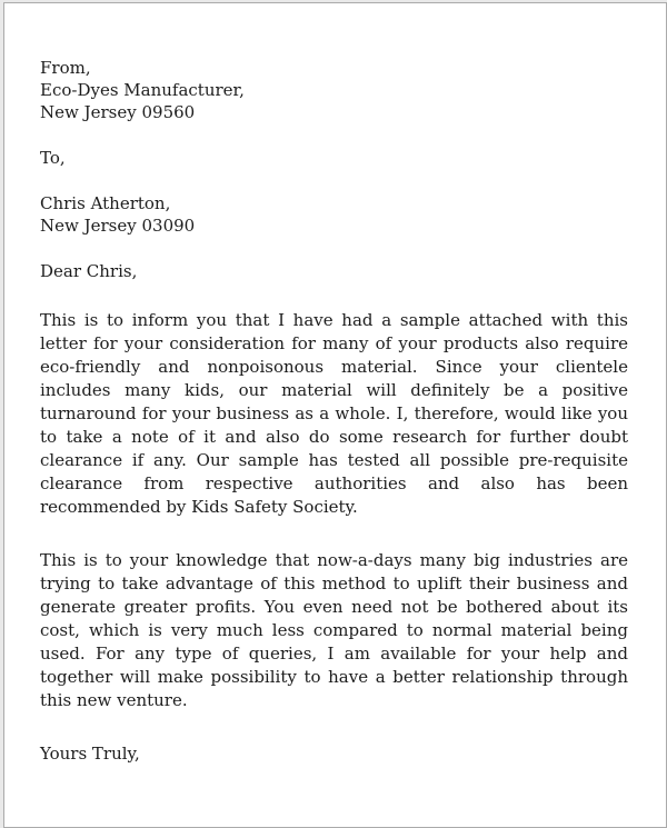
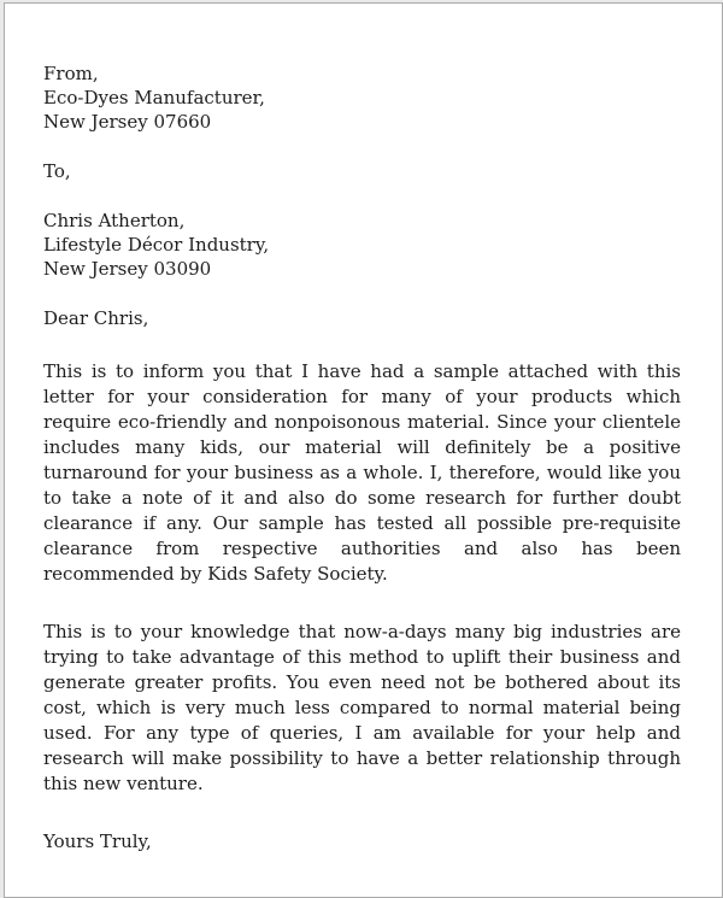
  From,
  Eco-Dyes Manufacturer,
- New Jersey 09560
+ New Jersey 07660
  To,
  Chris Atherton,
+ Lifestyle Décor Industry,
  New Jersey 03090
  Dear Chris,
- This is to inform you that I have had a sample attached with this letter for your consideration for many of your products also require eco-friendly and nonpoisonous material. Since your clientele includes many kids, our material will definitely be a positive turnaround for your business as a whole. I, therefore, would like you to take a note of it and also do some research for further doubt clearance if any. Our sample has tested all possible pre-requisite clearance from respective authorities and also has been recommended by Kids Safety Society.
+ This is to inform you that I have had a sample attached with this letter for your consideration for many of your products which require eco-friendly and nonpoisonous material. Since your clientele includes many kids, our material will definitely be a positive turnaround for your business as a whole. I, therefore, would like you to take a note of it and also do some research for further doubt clearance if any. Our sample has tested all possible pre-requisite clearance from respective authorities and also has been recommended by Kids Safety Society.
- This is to your knowledge that now-a-days many big industries are trying to take advantage of this method to uplift their business and generate greater profits. You even need not be bothered about its cost, which is very much less compared to normal material being used. For any type of queries, I am available for your help and together will make possibility to have a better relationship through this new venture.
+ This is to your knowledge that now-a-days many big industries are trying to take advantage of this method to uplift their business and generate greater profits. You even need not be bothered about its cost, which is very much less compared to normal material being used. For any type of queries, I am available for your help and research will make possibility to have a better relationship through this new venture.
  Yours Truly,
